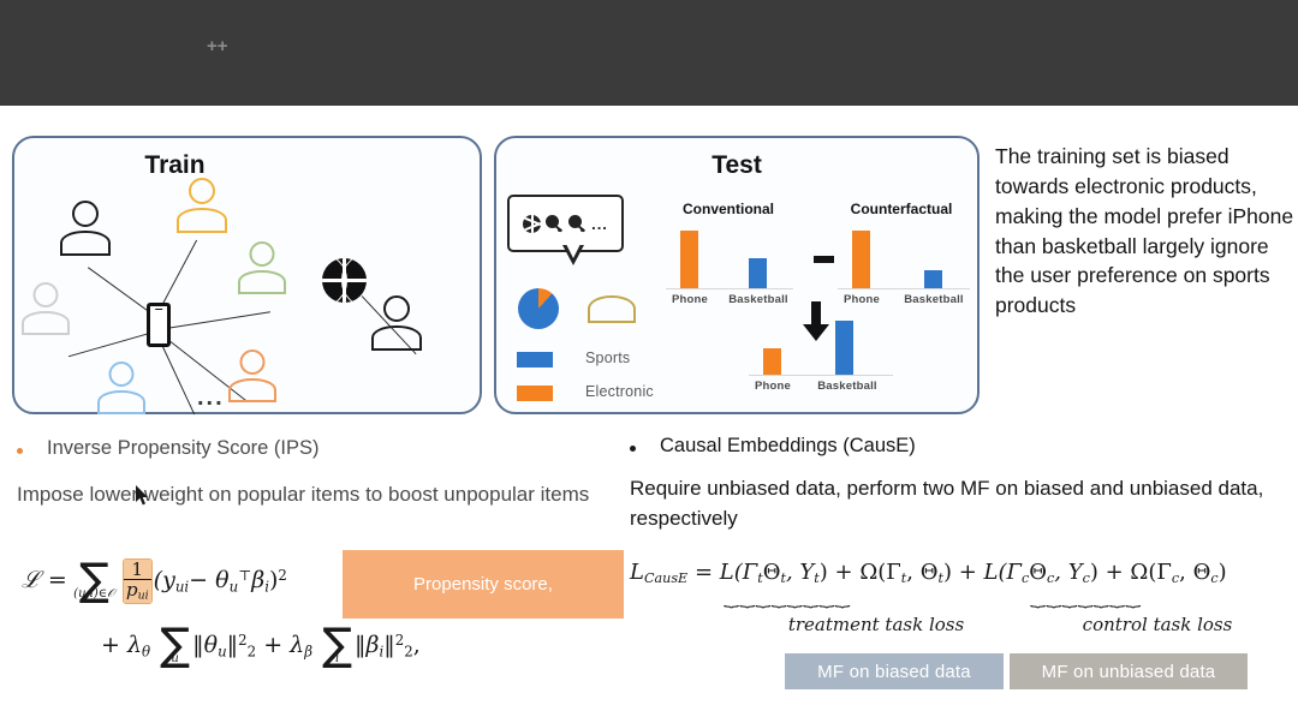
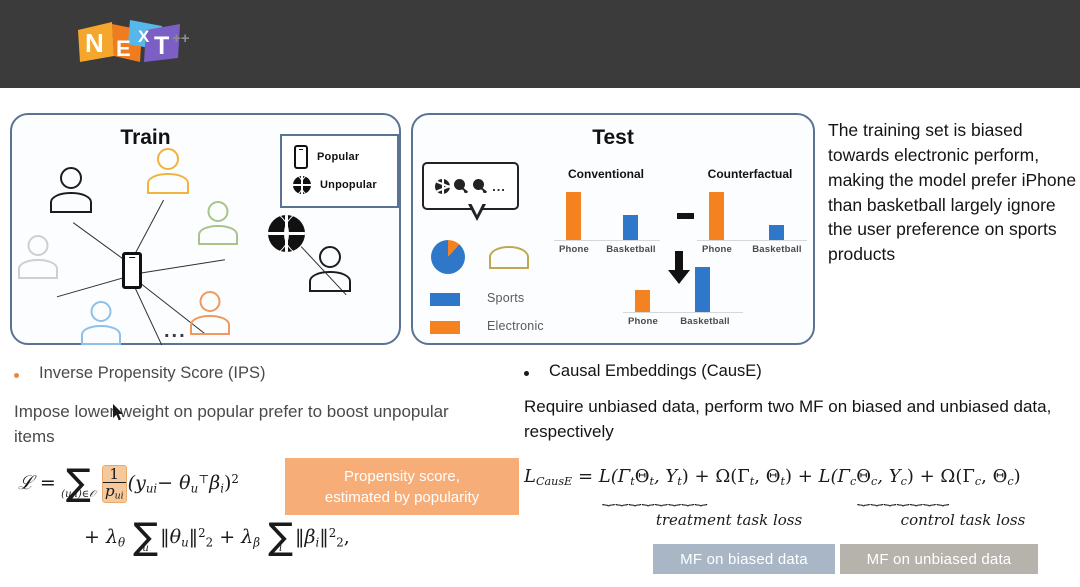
+ N
+ E
+ X
+ T
  ++
  Train
+ Popular
+ Unpopular
  ...
  Test
  ...
  Sports
  Electronic
  Conventional
  Phone
  Basketball
  Counterfactual
  Phone
  Basketball
  Phone
  Basketball
- The training set is biased towards electronic products, making the model prefer iPhone than basketball largely ignore the user preference on sports products
+ The training set is biased towards electronic perform, making the model prefer iPhone than basketball largely ignore the user preference on sports products
  Inverse Propensity Score (IPS)
- Impose lower weight on popular items to boost unpopular items
+ Impose lower weight on popular prefer to boost unpopular items
  ℒ = ∑
  (u,i)∈𝒪
  1
  pui
  (yui− θu⊤βi)2
  + λθ ∑
  u
  ‖θu‖22 + λβ ∑
  i
  ‖βi‖22,
  Propensity score,
+ estimated by popularity
  Causal Embeddings (CausE)
  Require unbiased data, perform two MF on biased and unbiased data, respectively
  LCausE = L(ΓtΘt, Yt) + Ω(Γt, Θt) + L(ΓcΘc, Yc) + Ω(Γc, Θc)
  ⏟⏟⏟⏟⏟⏟⏟⏟
  ⏟⏟⏟⏟⏟⏟⏟
  treatment task loss
  control task loss
  MF on biased data
  MF on unbiased data
